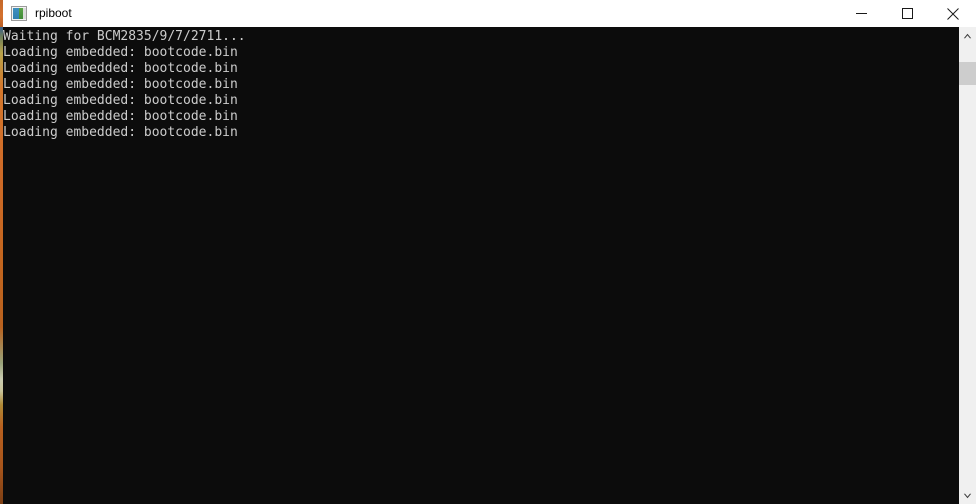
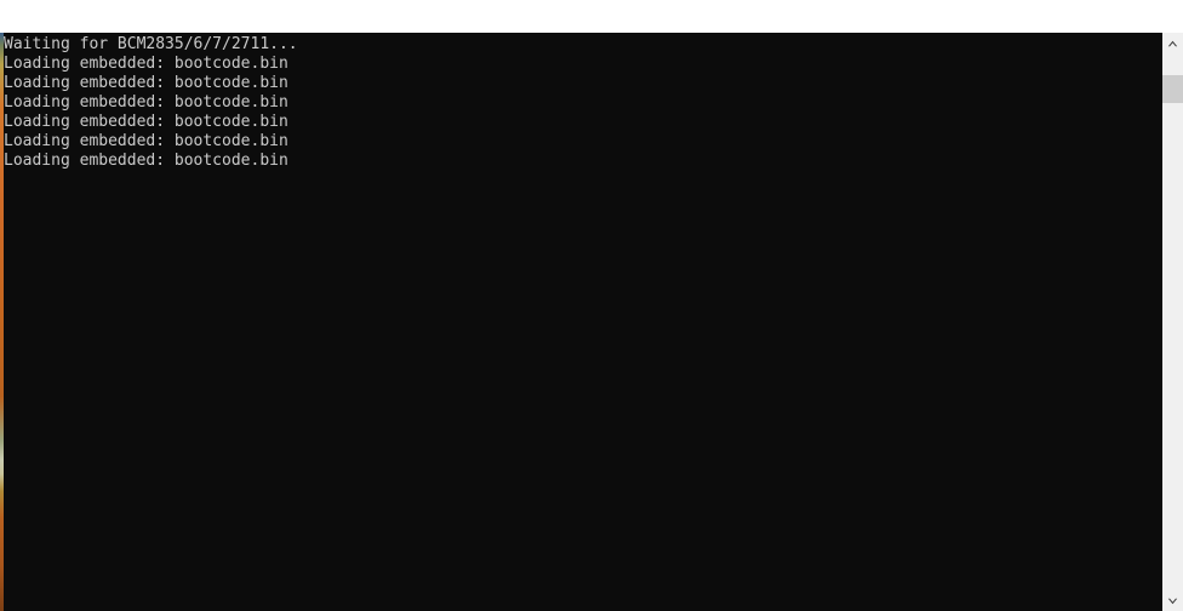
- rpiboot
- Waiting for BCM2835/9/7/2711...
+ Waiting for BCM2835/6/7/2711...
  Loading embedded: bootcode.bin
  Loading embedded: bootcode.bin
  Loading embedded: bootcode.bin
  Loading embedded: bootcode.bin
  Loading embedded: bootcode.bin
  Loading embedded: bootcode.bin
